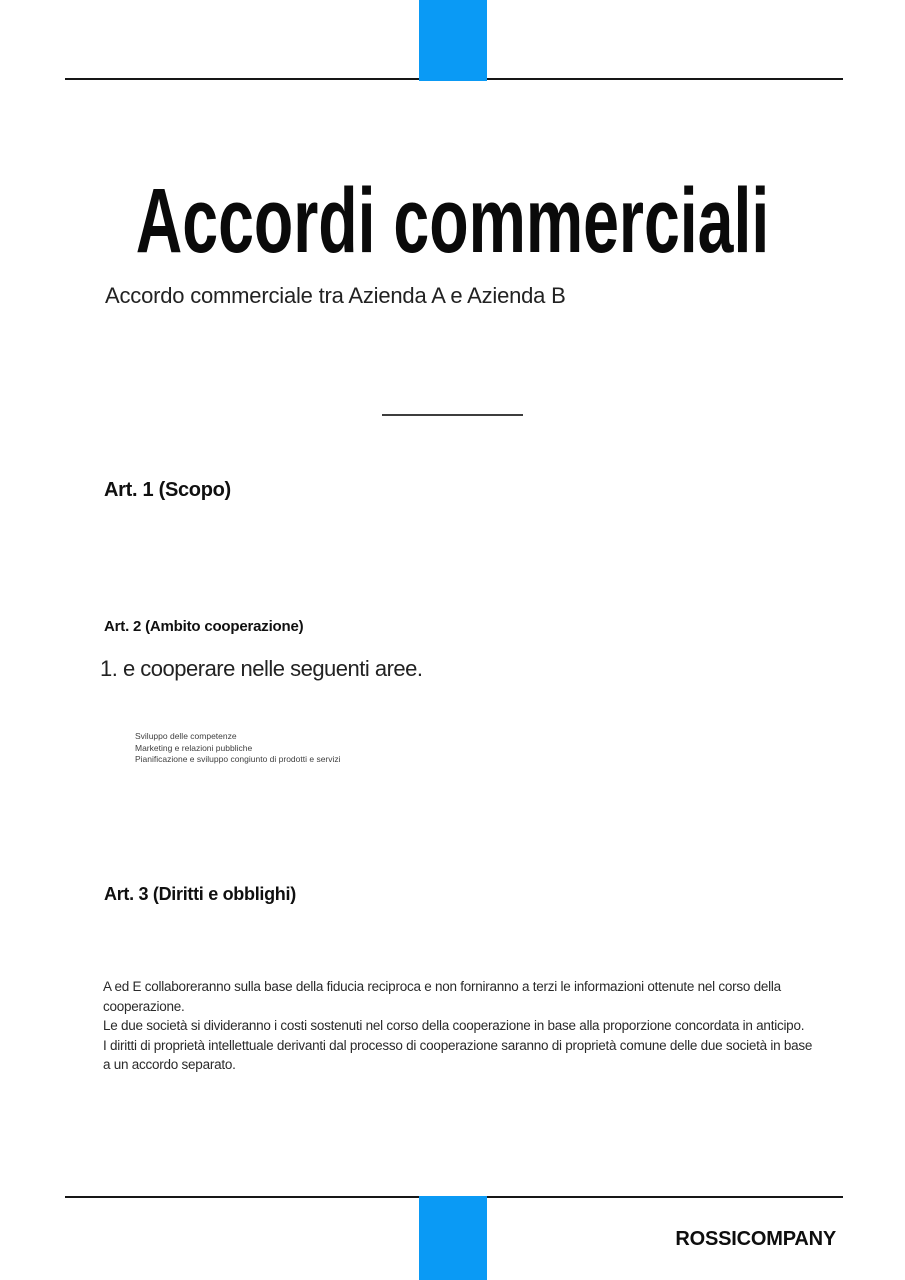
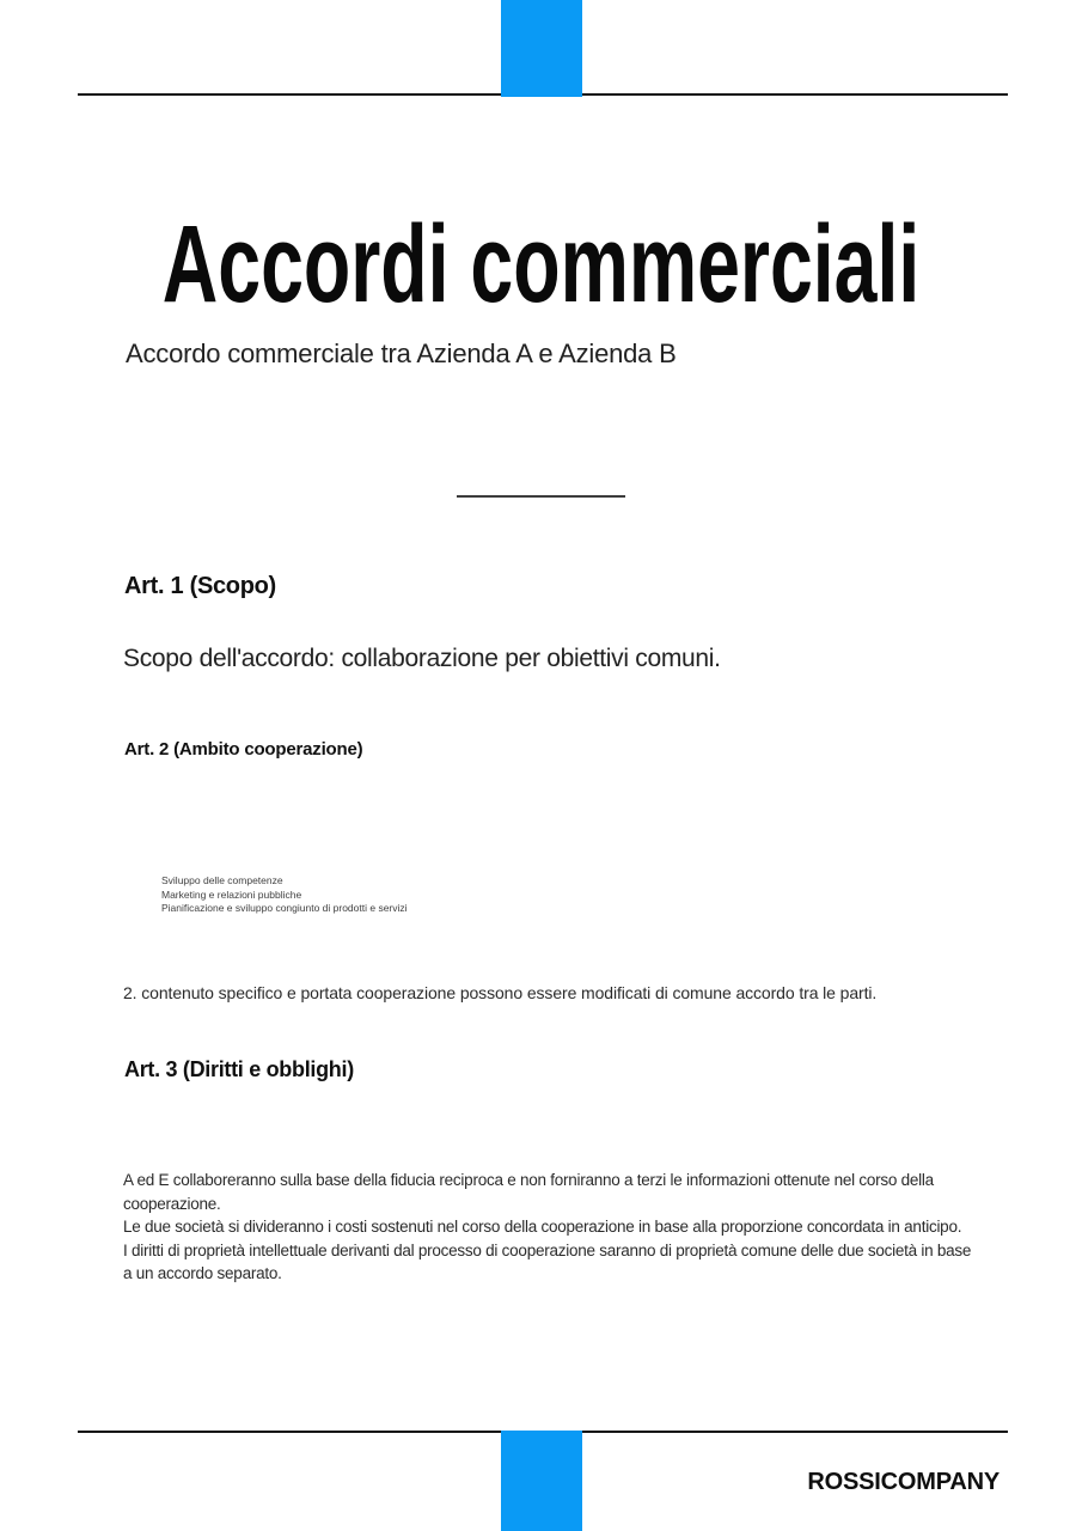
  Accordi commerciali
  Accordo commerciale tra Azienda A e Azienda B
  Art. 1 (Scopo)
+ Scopo dell'accordo: collaborazione per obiettivi comuni.
  Art. 2 (Ambito cooperazione)
- 1. e cooperare nelle seguenti aree.
  Sviluppo delle competenze
  Marketing e relazioni pubbliche
  Pianificazione e sviluppo congiunto di prodotti e servizi
+ 2. contenuto specifico e portata cooperazione possono essere modificati di comune accordo tra le parti.
  Art. 3 (Diritti e obblighi)
  A ed E collaboreranno sulla base della fiducia reciproca e non forniranno a terzi le informazioni ottenute nel corso della cooperazione.
  Le due società si divideranno i costi sostenuti nel corso della cooperazione in base alla proporzione concordata in anticipo.
  I diritti di proprietà intellettuale derivanti dal processo di cooperazione saranno di proprietà comune delle due società in base a un accordo separato.
  ROSSICOMPANY
